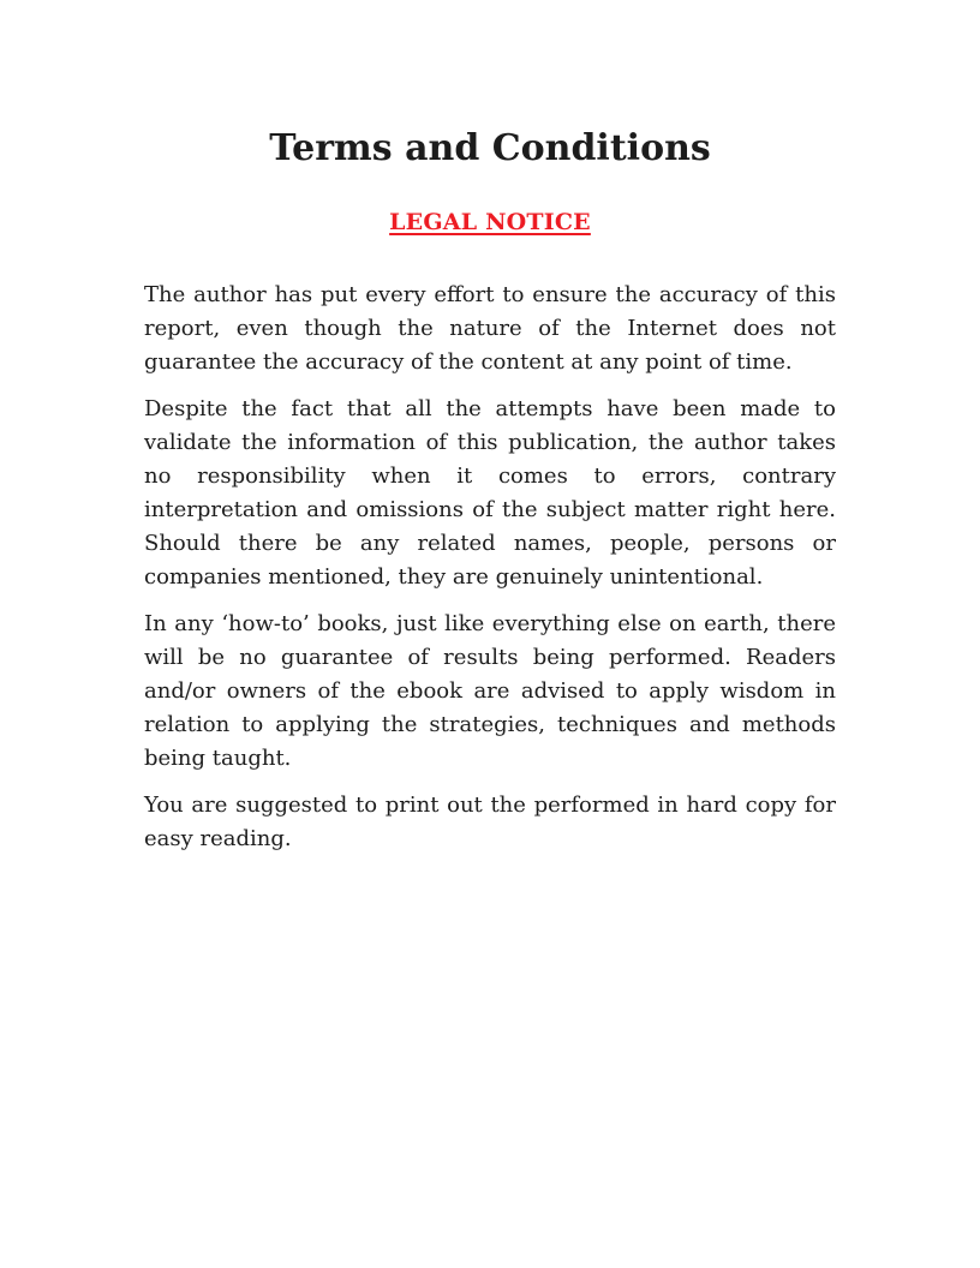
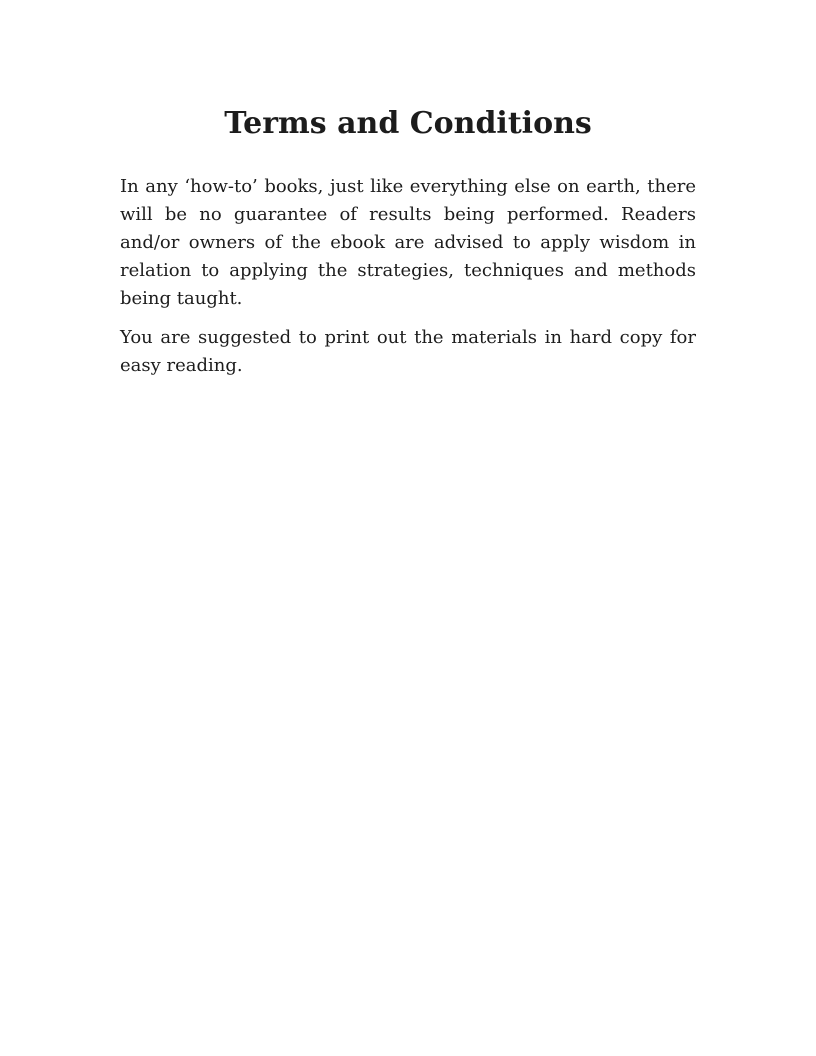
  Terms and Conditions
- LEGAL NOTICE
- The author has put every effort to ensure the accuracy of this report, even though the nature of the Internet does not guarantee the accuracy of the content at any point of time.
- Despite the fact that all the attempts have been made to validate the information of this publication, the author takes no responsibility when it comes to errors, contrary interpretation and omissions of the subject matter right here. Should there be any related names, people, persons or companies mentioned, they are genuinely unintentional.
  In any ‘how-to’ books, just like everything else on earth, there will be no guarantee of results being performed. Readers and/or owners of the ebook are advised to apply wisdom in relation to applying the strategies, techniques and methods being taught.
- You are suggested to print out the performed in hard copy for easy reading.
+ You are suggested to print out the materials in hard copy for easy reading.
